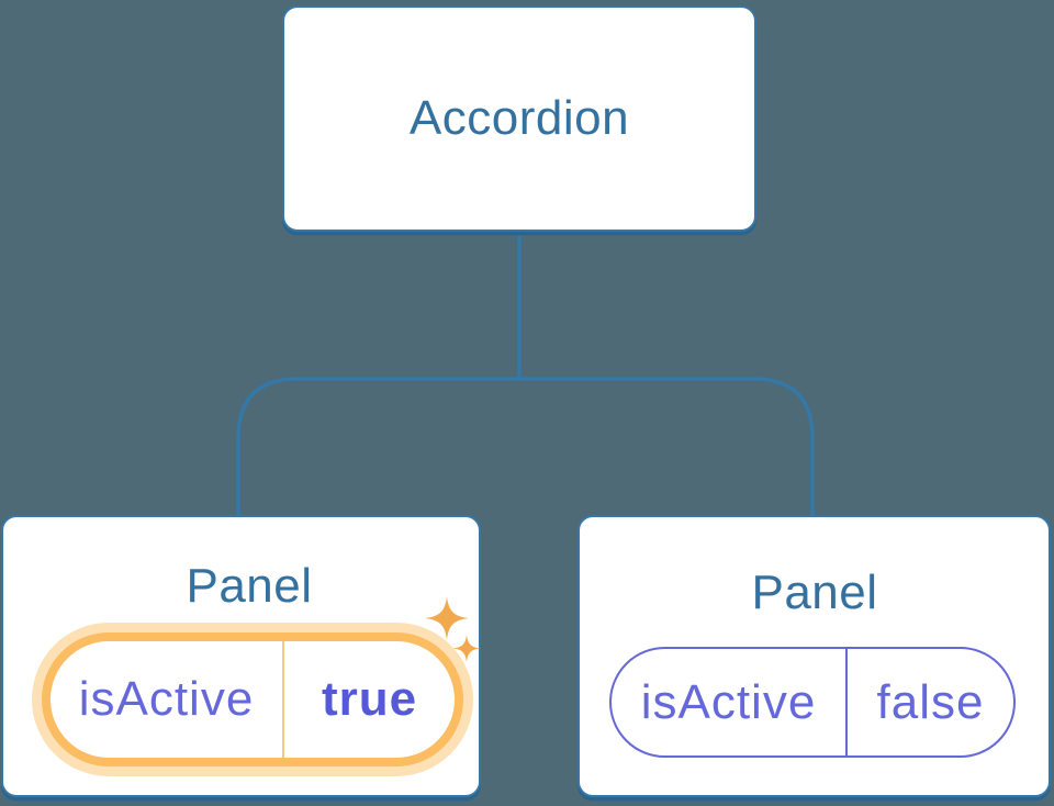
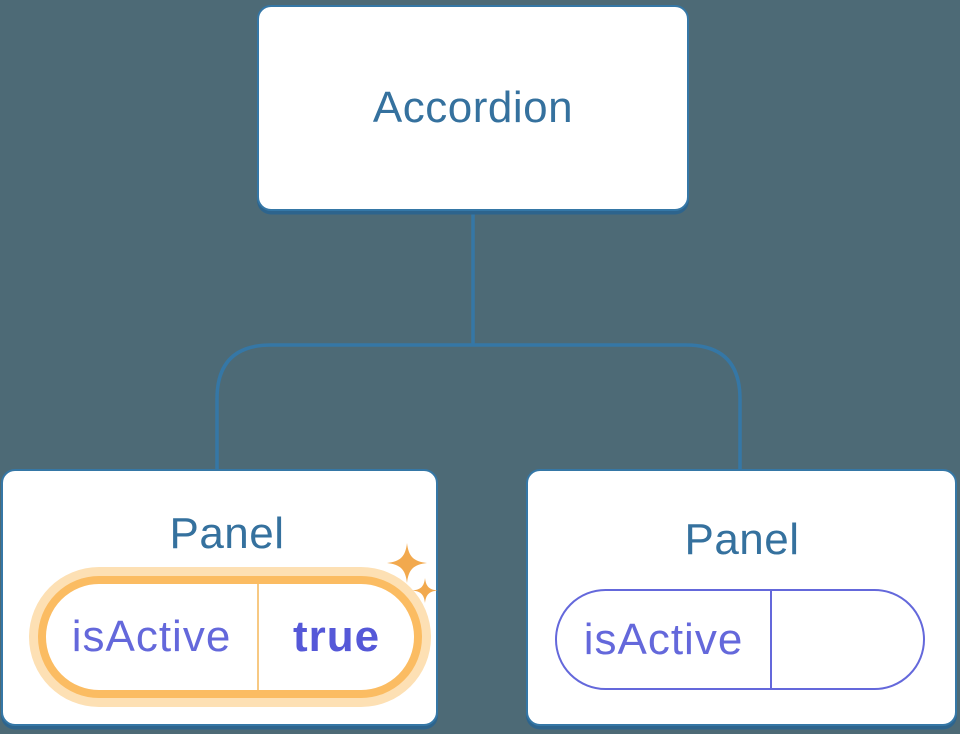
  Accordion
  Panel
  isActive
  true
  Panel
  isActive
- false
